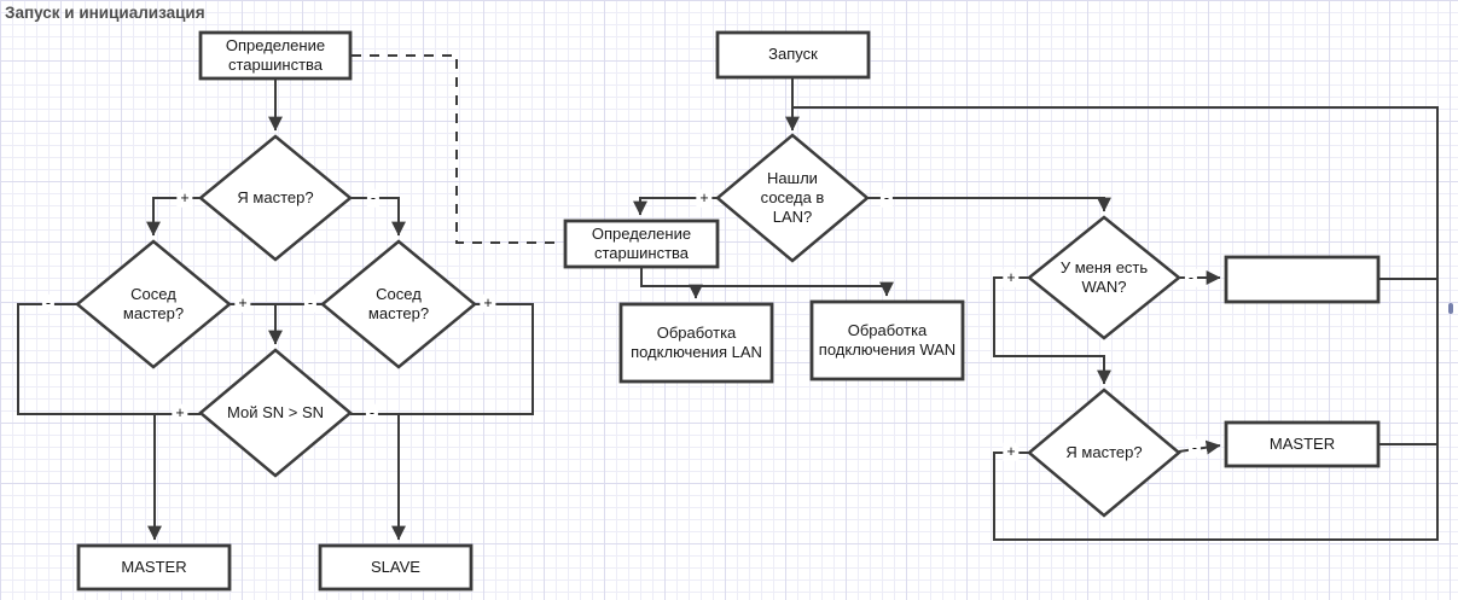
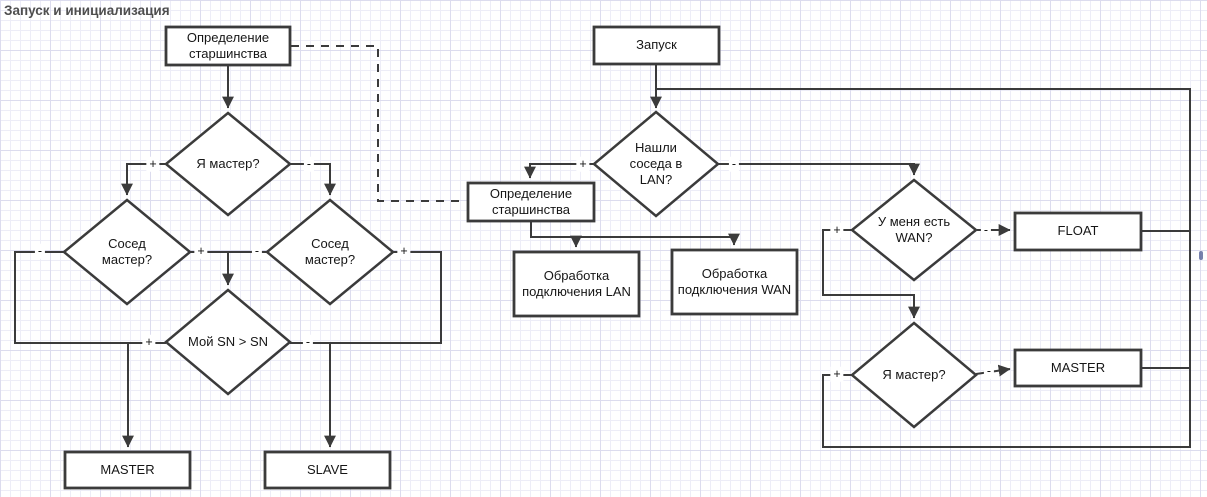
  Запуск и инициализация
  Определение старшинства
  Запуск
  Я мастер?
  Сосед мастер?
  Сосед мастер?
  Мой SN > SN
  MASTER
  SLAVE
  Нашли соседа в LAN?
  Определение старшинства
  Обработка подключения LAN
  Обработка подключения WAN
  У меня есть WAN?
+ FLOAT
  Я мастер?
  MASTER
  +
  -
  -
  +
  -
  +
  +
  -
  +
  -
  +
  -
  +
  -
